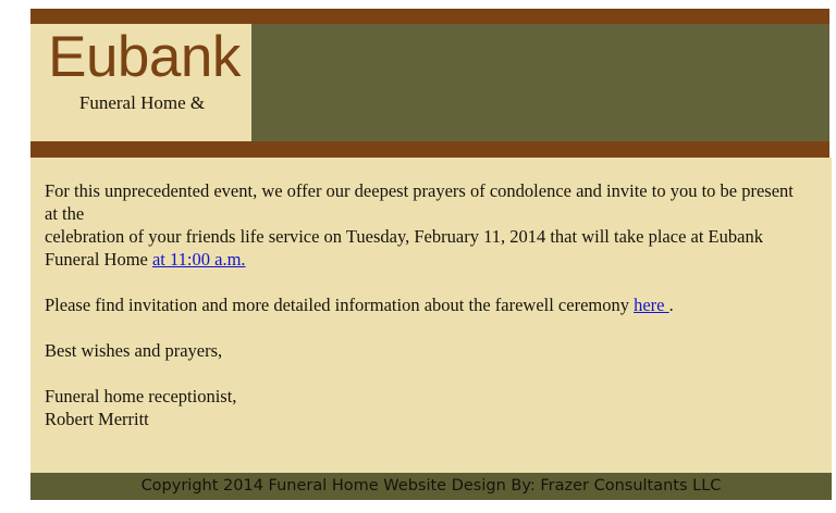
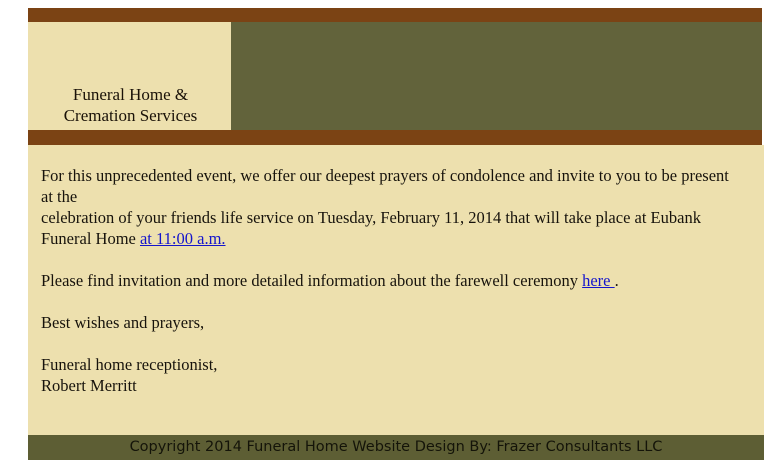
- Eubank
  Funeral Home &
+ Cremation Services
  For this unprecedented event, we offer our deepest prayers of condolence and invite to you to be present
  at the
  celebration of your friends life service on Tuesday, February 11, 2014 that will take place at Eubank
  Funeral Home at 11:00 a.m.
  Please find invitation and more detailed information about the farewell ceremony here .
  Best wishes and prayers,
  Funeral home receptionist,
  Robert Merritt
  Copyright 2014 Funeral Home Website Design By: Frazer Consultants LLC
